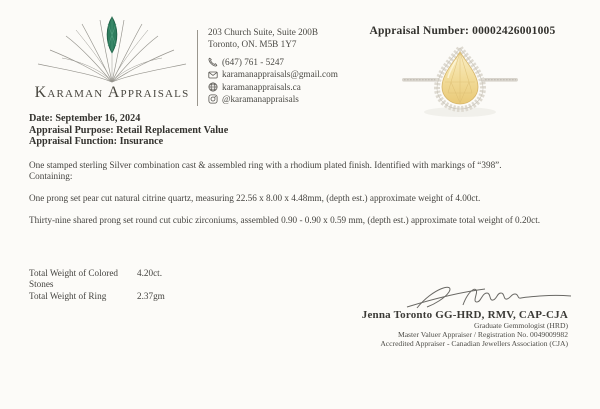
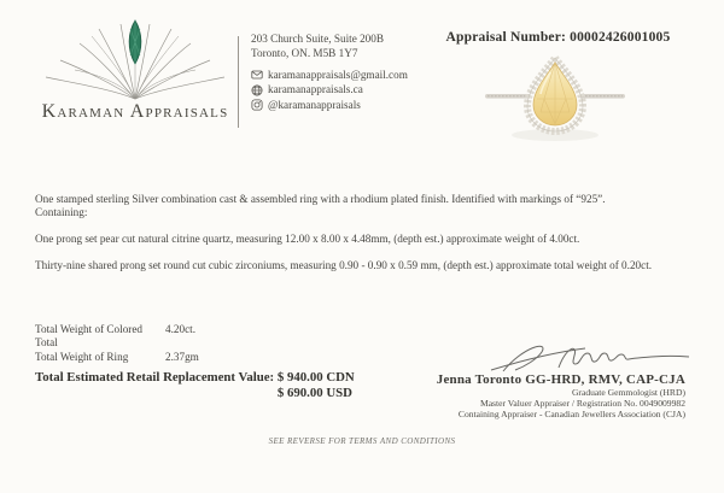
  Karaman Appraisals
  203 Church Suite, Suite 200B
  Toronto, ON. M5B 1Y7
- (647) 761 - 5247
  karamanappraisals@gmail.com
  karamanappraisals.ca
  @karamanappraisals
  Appraisal Number: 00002426001005
- Date: September 16, 2024
- Appraisal Purpose: Retail Replacement Value
- Appraisal Function: Insurance
- One stamped sterling Silver combination cast & assembled ring with a rhodium plated finish. Identified with markings of “398”.
+ One stamped sterling Silver combination cast & assembled ring with a rhodium plated finish. Identified with markings of “925”.
  Containing:
- One prong set pear cut natural citrine quartz, measuring 22.56 x 8.00 x 4.48mm, (depth est.) approximate weight of 4.00ct.
+ One prong set pear cut natural citrine quartz, measuring 12.00 x 8.00 x 4.48mm, (depth est.) approximate weight of 4.00ct.
- Thirty-nine shared prong set round cut cubic zirconiums, assembled 0.90 - 0.90 x 0.59 mm, (depth est.) approximate total weight of 0.20ct.
+ Thirty-nine shared prong set round cut cubic zirconiums, measuring 0.90 - 0.90 x 0.59 mm, (depth est.) approximate total weight of 0.20ct.
- Total Weight of Colored Stones
+ Total Weight of Colored Total
  4.20ct.
  Total Weight of Ring
  2.37gm
+ Total Estimated Retail Replacement Value:
+ $ 940.00 CDN
+ $ 690.00 USD
  Jenna Toronto GG-HRD, RMV, CAP-CJA
  Graduate Gemmologist (HRD)
  Master Valuer Appraiser / Registration No. 0049009982
- Accredited Appraiser - Canadian Jewellers Association (CJA)
+ Containing Appraiser - Canadian Jewellers Association (CJA)
+ SEE REVERSE FOR TERMS AND CONDITIONS
